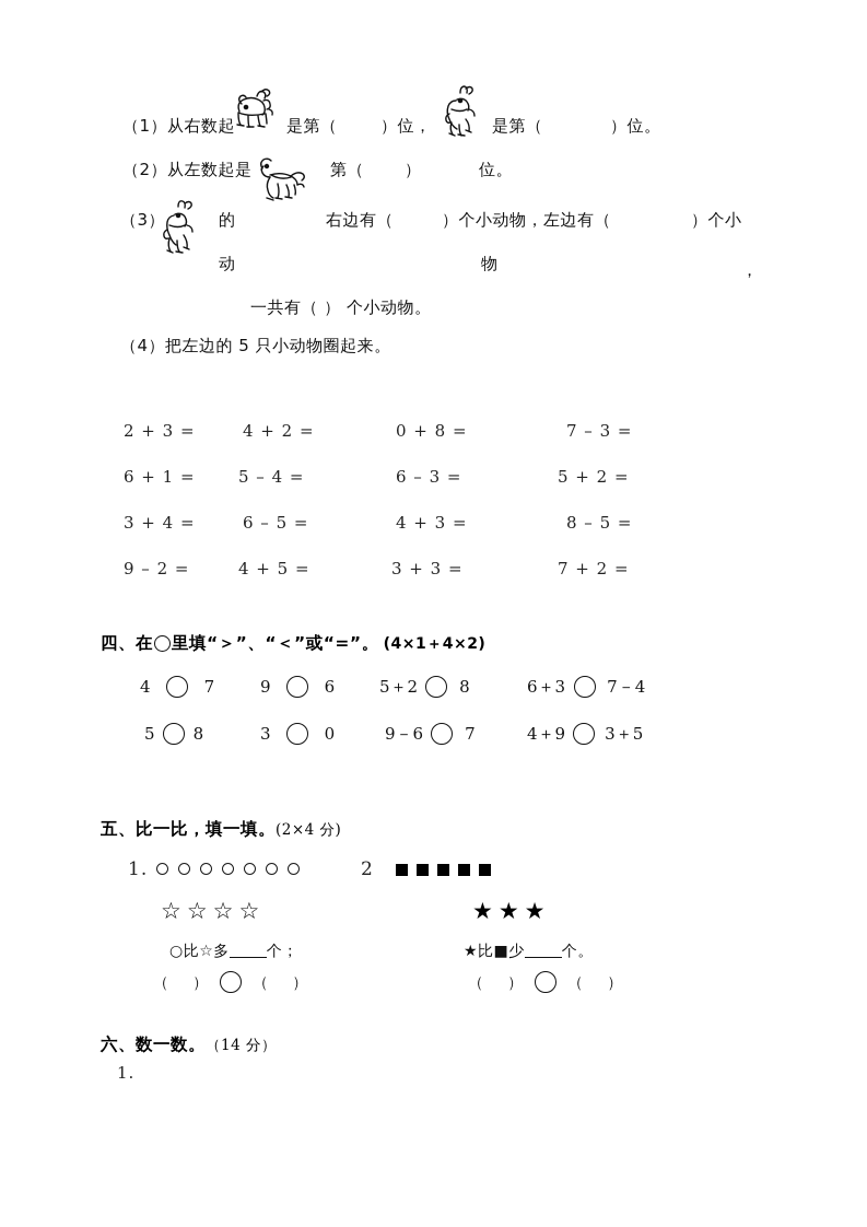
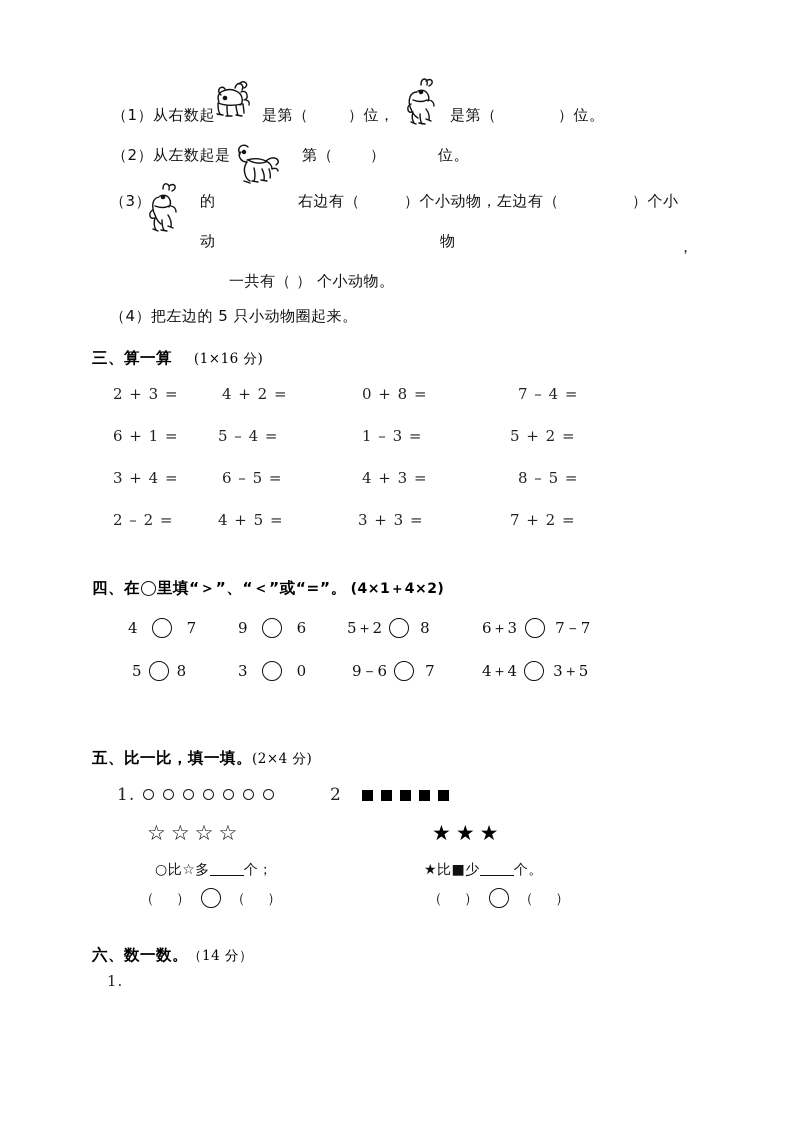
  （1）从右数起
  是第（
  ）位，
  是第（
  ）位。
  （2）从左数起是
  第（
  ）
  位。
  （3）
  的
  右边有（
  ）个小动物，左边有（
  ）个小
  动
  物
  ，
  一共有（ ） 个小动物。
  （4）把左边的 5 只小动物圈起来。
+ 三、算一算 (1×16 分)
  2 + 3 =
  4 + 2 =
  0 + 8 =
- 7 – 3 =
+ 7 – 4 =
  6 + 1 =
  5 – 4 =
- 6 – 3 =
+ 1 – 3 =
  5 + 2 =
  3 + 4 =
  6 – 5 =
  4 + 3 =
  8 – 5 =
- 9 – 2 =
+ 2 – 2 =
  4 + 5 =
  3 + 3 =
  7 + 2 =
  四、在 里填“＞”、“＜”或“=”。 (4×1＋4×2)
  4 7
  9 6
  5＋2 8
- 6＋3 7－4
+ 6＋3 7－7
  5 8
  3 0
  9－6 7
- 4＋9 3＋5
+ 4＋4 3＋5
  五、比一比，填一填。(2×4 分)
  1.
  ☆
  ☆
  ☆
  ☆
  ○比☆多 个；
  （ ） （ ）
  2
  ★
  ★
  ★
  ★比■少 个。
  （ ） （ ）
  六、数一数。（14 分）
  1.
